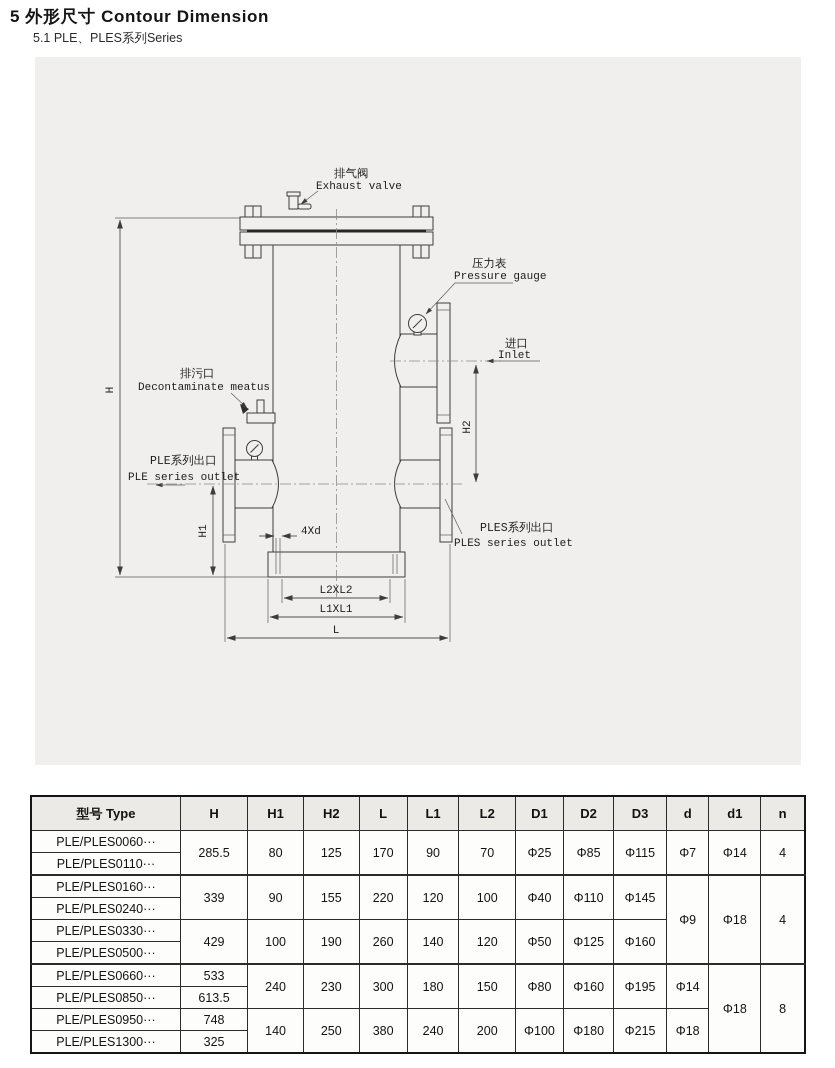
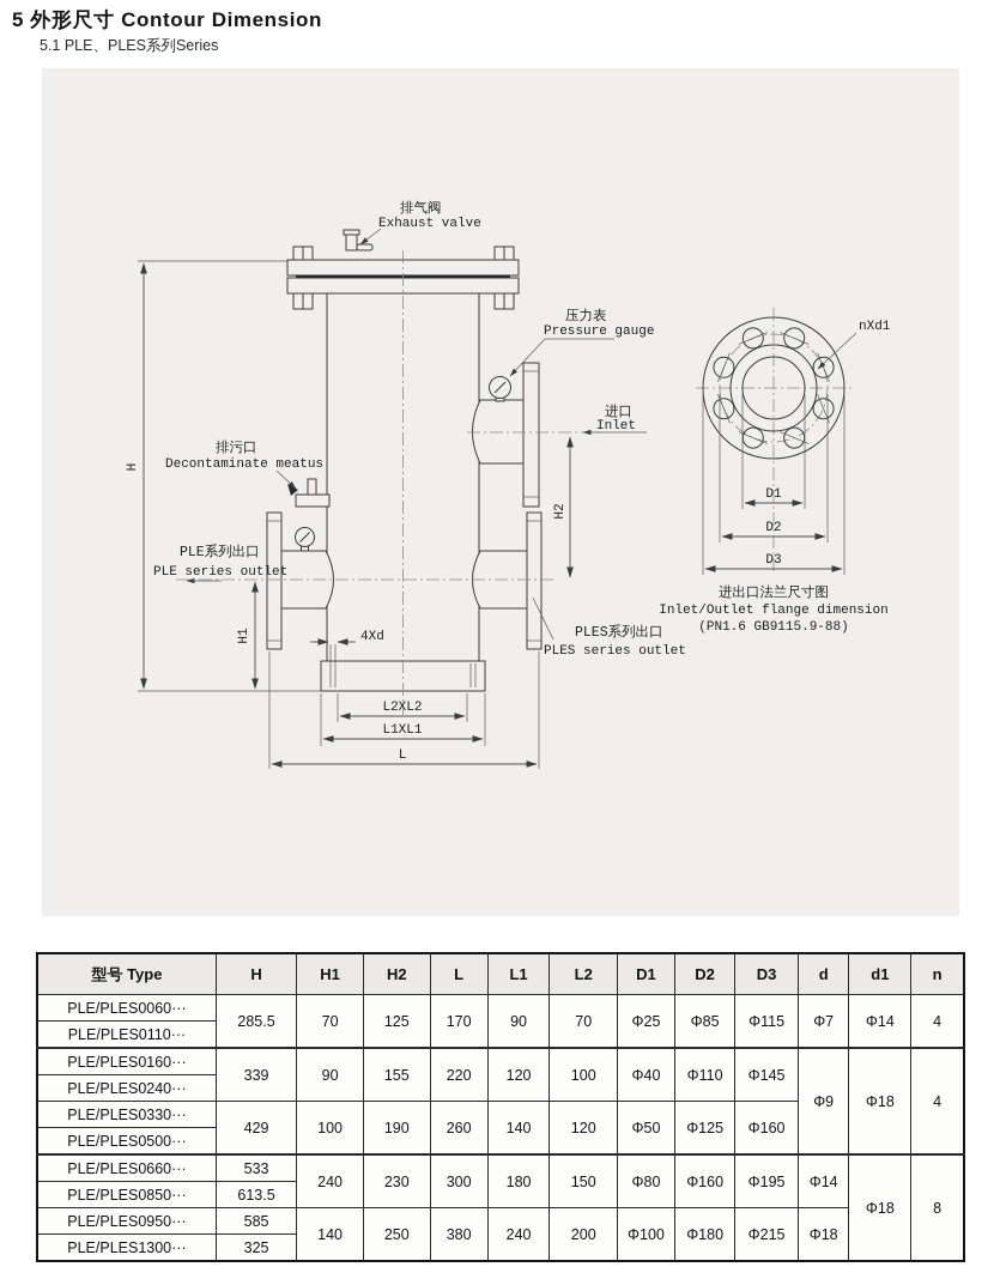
  5 外形尺寸 Contour Dimension
  5.1 PLE、PLES系列Series
  排气阀
  Exhaust valve
  压力表
  Pressure gauge
  进口
  Inlet
  排污口
  Decontaminate meatus
  PLE系列出口
  PLE series outlet
  PLES系列出口
  PLES series outlet
  4Xd
  L2XL2
  L1XL1
  L
+ nXd1
+ D1
+ D2
+ D3
+ 进出口法兰尺寸图
+ Inlet/Outlet flange dimension
+ (PN1.6 GB9115.9-88)
  型号 Type	H	H1	H2	L	L1	L2	D1	D2	D3	d	d1	n
- PLE/PLES0060···	285.5	80	125	170	90	70	Φ25	Φ85	Φ115	Φ7	Φ14	4
+ PLE/PLES0060···	285.5	70	125	170	90	70	Φ25	Φ85	Φ115	Φ7	Φ14	4
  PLE/PLES0110···
  PLE/PLES0160···	339	90	155	220	120	100	Φ40	Φ110	Φ145	Φ9	Φ18	4
  PLE/PLES0240···
  PLE/PLES0330···	429	100	190	260	140	120	Φ50	Φ125	Φ160
  PLE/PLES0500···
  PLE/PLES0660···	533	240	230	300	180	150	Φ80	Φ160	Φ195	Φ14	Φ18	8
  PLE/PLES0850···	613.5
- PLE/PLES0950···	748	140	250	380	240	200	Φ100	Φ180	Φ215	Φ18
+ PLE/PLES0950···	585	140	250	380	240	200	Φ100	Φ180	Φ215	Φ18
  PLE/PLES1300···	325
